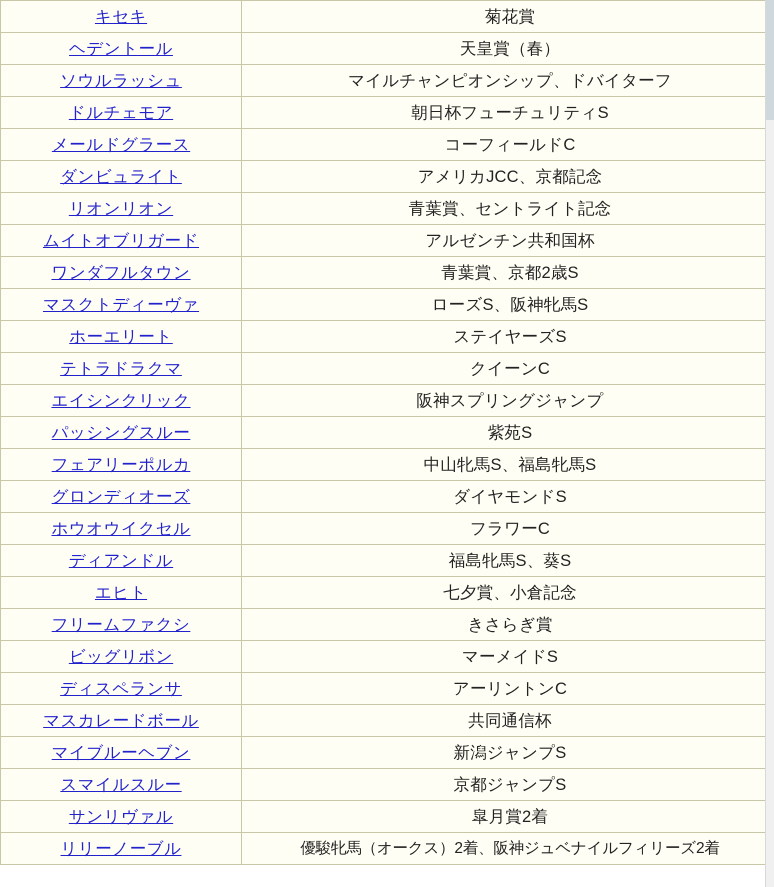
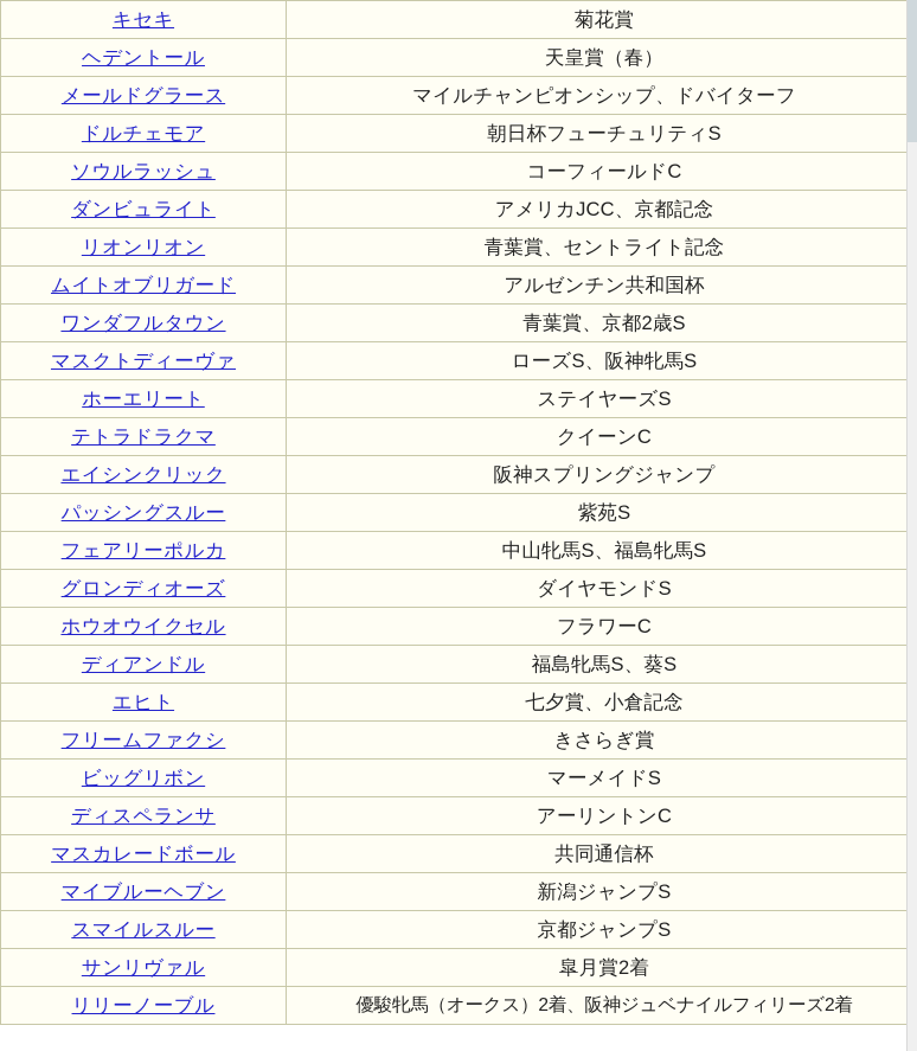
  キセキ	菊花賞
  ヘデントール	天皇賞（春）
- ソウルラッシュ	マイルチャンピオンシップ、ドバイターフ
+ メールドグラース	マイルチャンピオンシップ、ドバイターフ
  ドルチェモア	朝日杯フューチュリティS
- メールドグラース	コーフィールドC
+ ソウルラッシュ	コーフィールドC
  ダンビュライト	アメリカJCC、京都記念
  リオンリオン	青葉賞、セントライト記念
  ムイトオブリガード	アルゼンチン共和国杯
  ワンダフルタウン	青葉賞、京都2歳S
  マスクトディーヴァ	ローズS、阪神牝馬S
  ホーエリート	ステイヤーズS
  テトラドラクマ	クイーンC
  エイシンクリック	阪神スプリングジャンプ
  パッシングスルー	紫苑S
  フェアリーポルカ	中山牝馬S、福島牝馬S
  グロンディオーズ	ダイヤモンドS
  ホウオウイクセル	フラワーC
  ディアンドル	福島牝馬S、葵S
  エヒト	七夕賞、小倉記念
  フリームファクシ	きさらぎ賞
  ビッグリボン	マーメイドS
  ディスペランサ	アーリントンC
  マスカレードボール	共同通信杯
  マイブルーヘブン	新潟ジャンプS
  スマイルスルー	京都ジャンプS
  サンリヴァル	皐月賞2着
  リリーノーブル	優駿牝馬（オークス）2着、阪神ジュベナイルフィリーズ2着
